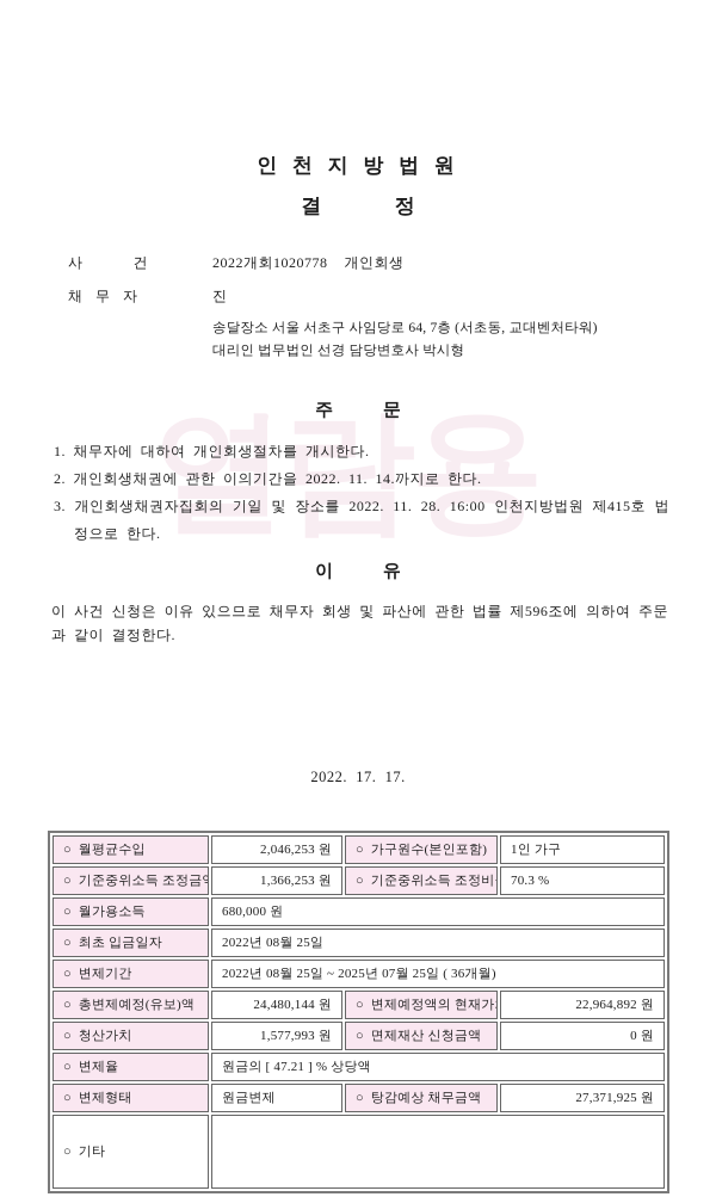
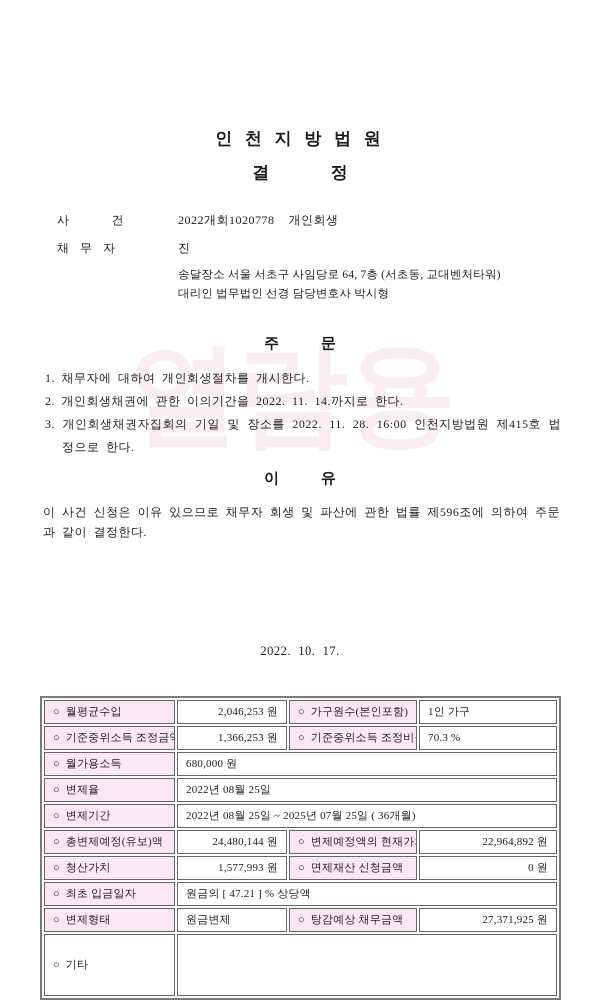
  열람용
  인 천 지 방 법 원
  결 정
  사 건
  2022개회1020778 개인회생
  채 무 자
  진
  송달장소 서울 서초구 사임당로 64, 7층 (서초동, 교대벤처타워)
  대리인 법무법인 선경 담당변호사 박시형
  주 문
  1. 채무자에 대하여 개인회생절차를 개시한다.
  2. 개인회생채권에 관한 이의기간을 2022. 11. 14.까지로 한다.
  3. 개인회생채권자집회의 기일 및 장소를 2022. 11. 28. 16:00 인천지방법원 제415호 법정으로 한다.
  이 유
  이 사건 신청은 이유 있으므로 채무자 회생 및 파산에 관한 법률 제596조에 의하여 주문과 같이 결정한다.
- 2022. 17. 17.
+ 2022. 10. 17.
  ○ 월평균수입	2,046,253 원	○ 가구원수(본인포함)	1인 가구
  ○ 기준중위소득 조정금	1,366,253 원	○ 기준중위소득 조정비	70.3 %
  ○ 월가용소득	680,000 원
- ○ 최초 입금일자	2022년 08월 25일
+ ○ 변제율	2022년 08월 25일
  ○ 변제기간	2022년 08월 25일 ~ 2025년 07월 25일 ( 36개월)
  ○ 총변제예정(유보)액	24,480,144 원	○ 변제예정액의 현재가	22,964,892 원
  ○ 청산가치	1,577,993 원	○ 면제재산 신청금액	0 원
- ○ 변제율	원금의 [ 47.21 ] % 상당액
+ ○ 최초 입금일자	원금의 [ 47.21 ] % 상당액
  ○ 변제형태	원금변제	○ 탕감예상 채무금액	27,371,925 원
  ○ 기타
